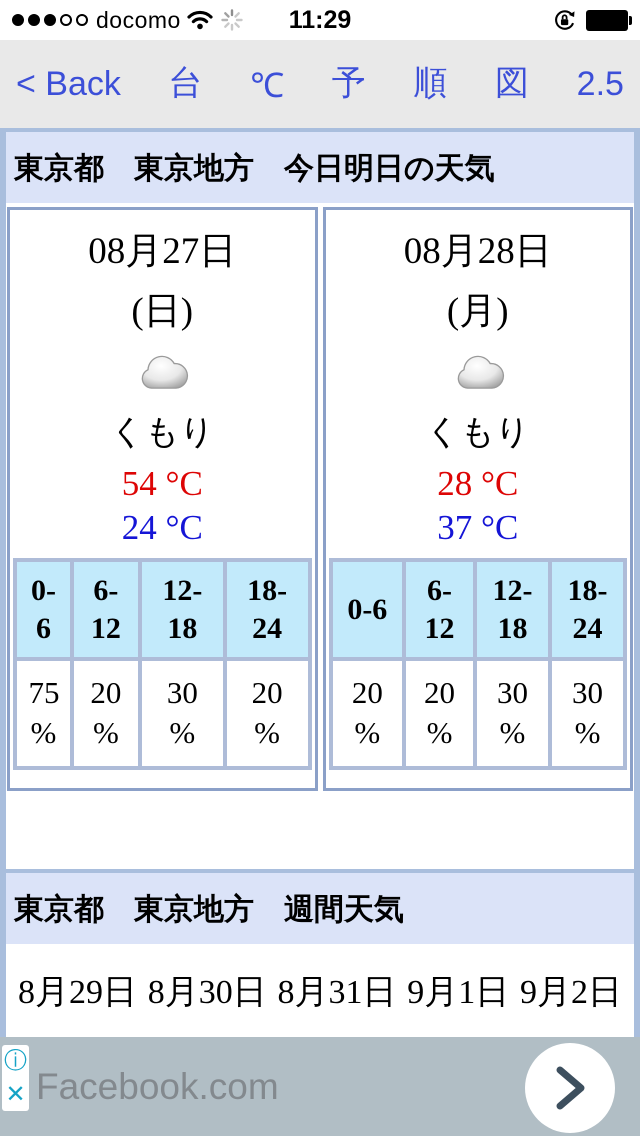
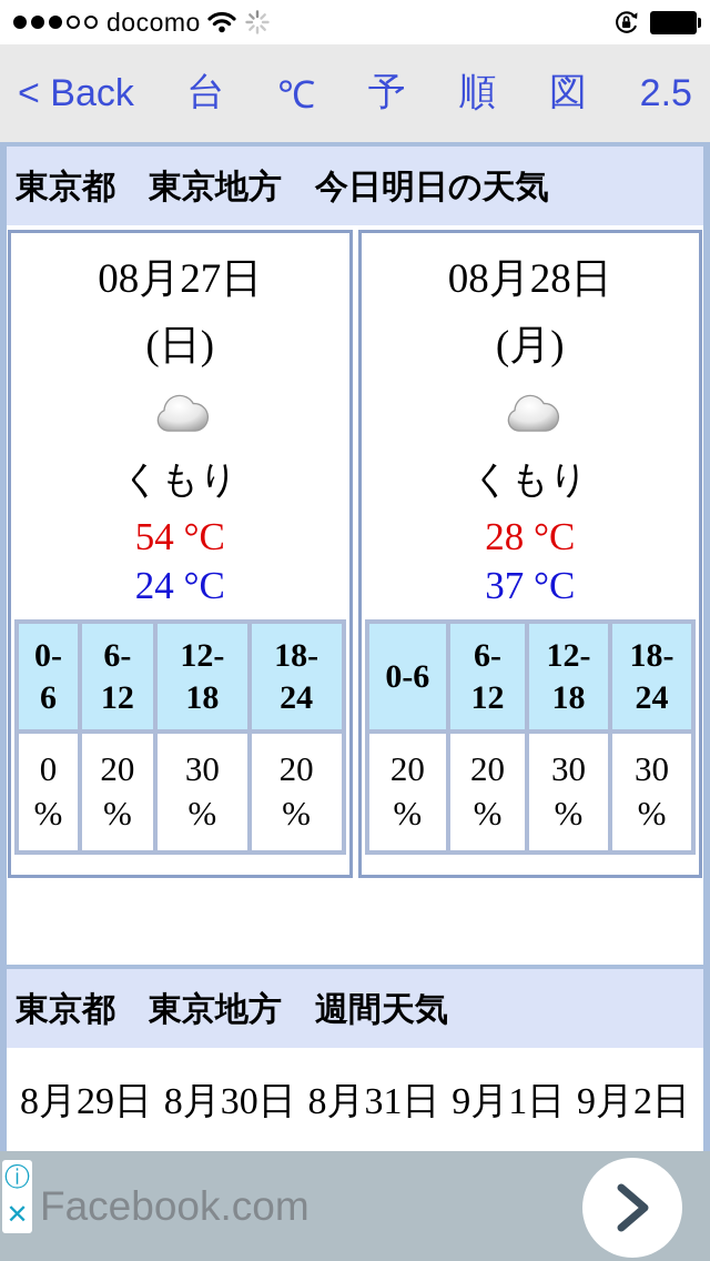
  docomo
- 11:29
  < Back
  台
  ℃
  予
  順
  図
  2.5
  東京都 東京地方 今日明日の天気
  08月27日
  (日)
  くもり
  54 °C
  24 °C
  0-6	6-12	12-18	18-24
- 75 %	20 %	30 %	20 %
+ 0 %	20 %	30 %	20 %
  08月28日
  (月)
  くもり
  28 °C
  37 °C
  0-6	6-12	12-18	18-24
  20 %	20 %	30 %	30 %
  東京都 東京地方 週間天気
  8月29日
  8月30日
  8月31日
  9月1日
  9月2日
  ⓘ
  ✕
  Facebook.com
